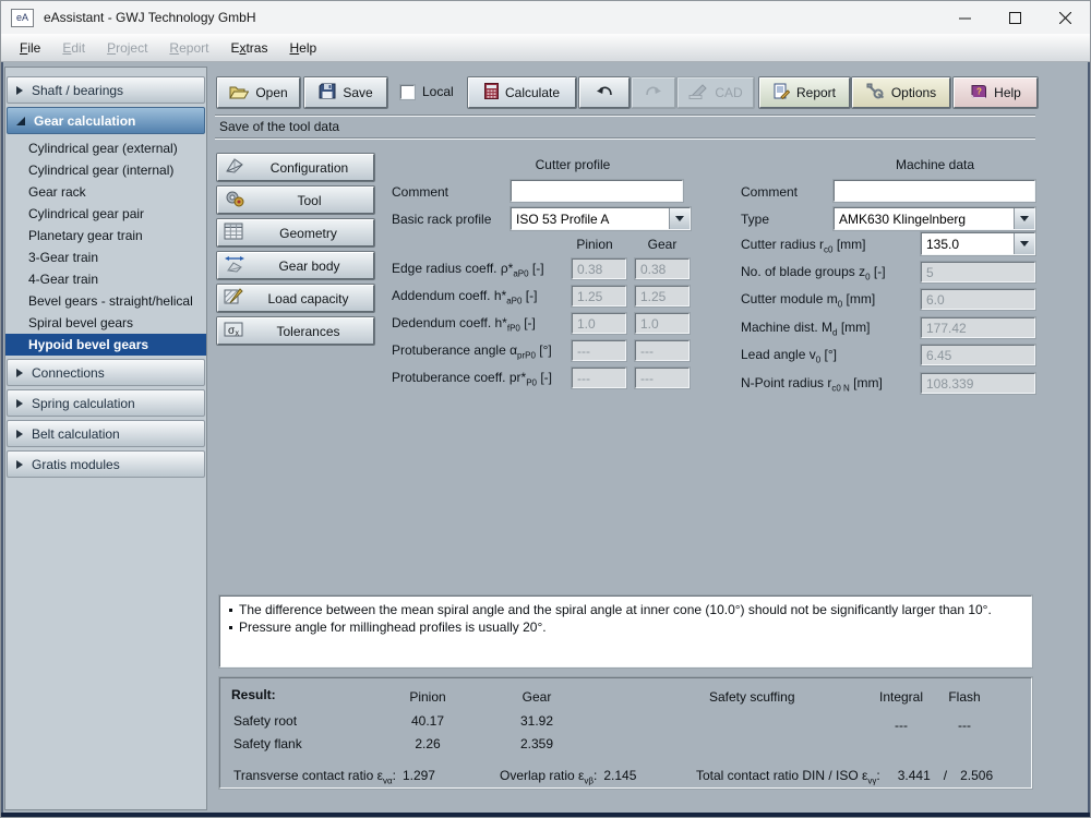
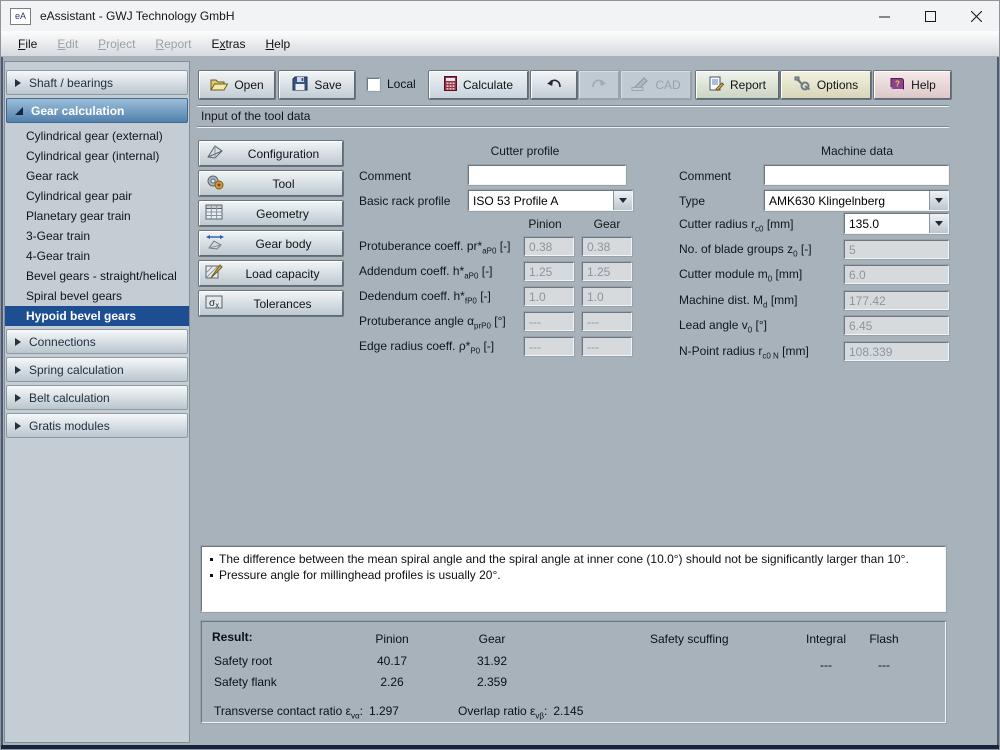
  eA
  eAssistant - GWJ Technology GmbH
  File
  Edit
  Project
  Report
  Extras
  Help
  Shaft / bearings
  Gear calculation
  Cylindrical gear (external)
  Cylindrical gear (internal)
  Gear rack
  Cylindrical gear pair
  Planetary gear train
  3-Gear train
  4-Gear train
  Bevel gears - straight/helical
  Spiral bevel gears
  Hypoid bevel gears
  Connections
  Spring calculation
  Belt calculation
  Gratis modules
  Open
  Save
  Local
  Calculate
  CAD
  Report
  Options
  ?
  Help
- Save of the tool data
+ Input of the tool data
  Configuration
  Tool
  Geometry
  Gear body
  Load capacity
  σ
  Tolerances
  Cutter profile
  Comment
  Basic rack profile
  ISO 53 Profile A
  Pinion
  Gear
- Edge radius coeff. ρ*aP0 [-]
+ Protuberance coeff. pr*aP0 [-]
  0.38
  0.38
  Addendum coeff. h*aP0 [-]
  1.25
  1.25
  Dedendum coeff. h*fP0 [-]
  1.0
  1.0
  Protuberance angle αprP0 [°]
  ---
  ---
- Protuberance coeff. pr*P0 [-]
+ Edge radius coeff. ρ*P0 [-]
  ---
  ---
  Machine data
  Comment
  Type
  AMK630 Klingelnberg
  Cutter radius rc0 [mm]
  135.0
  No. of blade groups z0 [-]
  5
  Cutter module m0 [mm]
  6.0
  Machine dist. Md [mm]
  177.42
  Lead angle v0 [°]
  6.45
  N-Point radius rc0 N [mm]
  108.339
  The difference between the mean spiral angle and the spiral angle at inner cone (10.0°) should not be significantly larger than 10°.
  Pressure angle for millinghead profiles is usually 20°.
  Result:
  Pinion
  Gear
  Safety scuffing
  Integral
  Flash
  Safety root
  40.17
  31.92
  ---
  ---
  Safety flank
  2.26
  2.359
  Transverse contact ratio εvα: 1.297
  Overlap ratio εvβ: 2.145
- Total contact ratio DIN / ISO εvγ: 3.441 / 2.506
